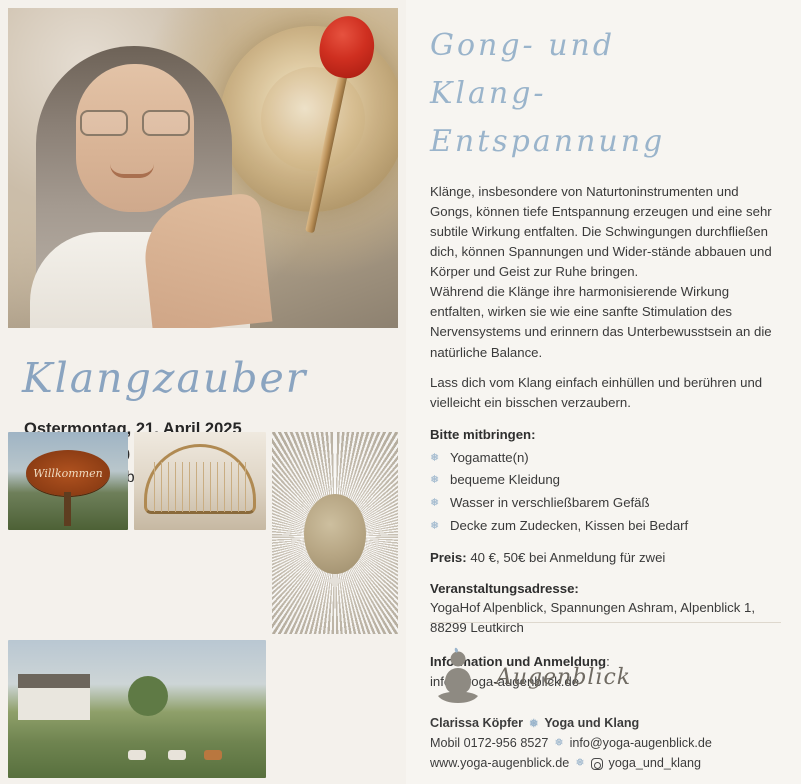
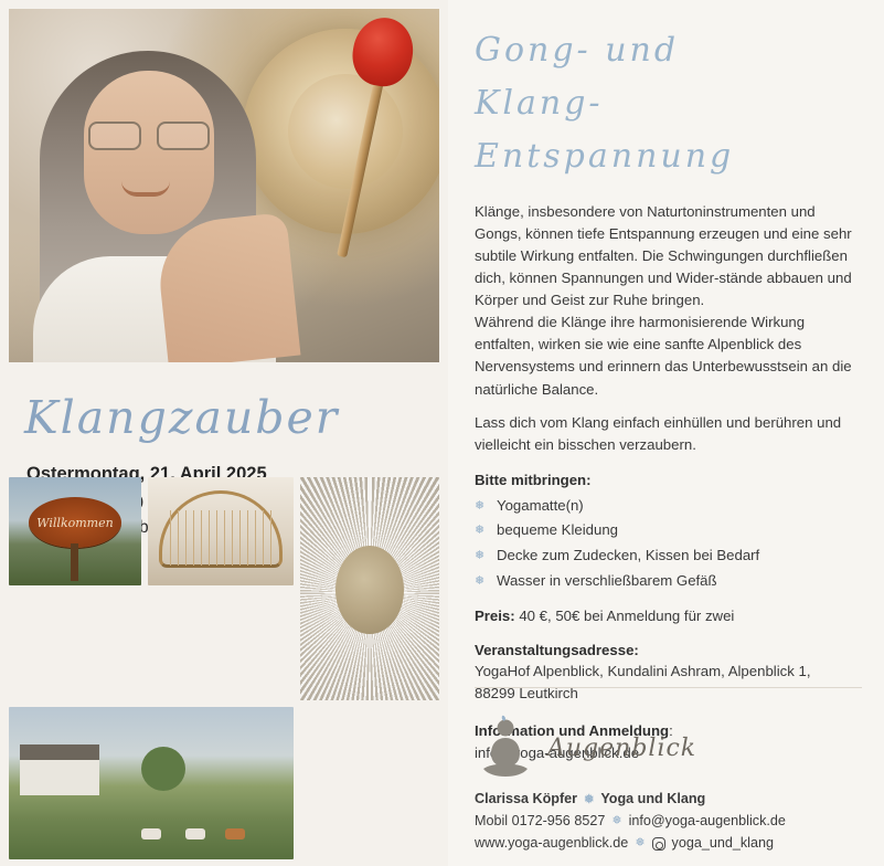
  Klangzauber
  Ostermontag, 21. April 2025
  Willkommen
  Gong- und
  Klang-Entspannung
  Klänge, insbesondere von Naturtoninstrumenten und Gongs, können tiefe Entspannung erzeugen und eine sehr subtile Wirkung entfalten. Die Schwingungen durchfließen dich, können Spannungen und Wider-stände abbauen und Körper und Geist zur Ruhe bringen.
- Während die Klänge ihre harmonisierende Wirkung entfalten, wirken sie wie eine sanfte Stimulation des Nervensystems und erinnern das Unterbewusstsein an die natürliche Balance.
+ Während die Klänge ihre harmonisierende Wirkung entfalten, wirken sie wie eine sanfte Alpenblick des Nervensystems und erinnern das Unterbewusstsein an die natürliche Balance.
  Lass dich vom Klang einfach einhüllen und berühren und vielleicht ein bisschen verzaubern.
  Bitte mitbringen:
  ❅
  Yogamatte(n)
  ❅
  bequeme Kleidung
  ❅
- Wasser in verschließbarem Gefäß
+ Decke zum Zudecken, Kissen bei Bedarf
  ❅
- Decke zum Zudecken, Kissen bei Bedarf
+ Wasser in verschließbarem Gefäß
  Preis: 40 €, 50€ bei Anmeldung für zwei
  Veranstaltungsadresse:
- YogaHof Alpenblick, Spannungen Ashram, Alpenblick 1,
+ YogaHof Alpenblick, Kundalini Ashram, Alpenblick 1,
  88299 Leutkirch
  Infoation und Anmeldung:
  infoga-augenblick.de
  Augenblick
  Clarissa Köpfer
  ❅
  Yoga und Klang
  Mobil 0172-956 8527
  ❅
  info@yoga-augenblick.de
  www.yoga-augenblick.de
  ❅
  yoga_und_klang
